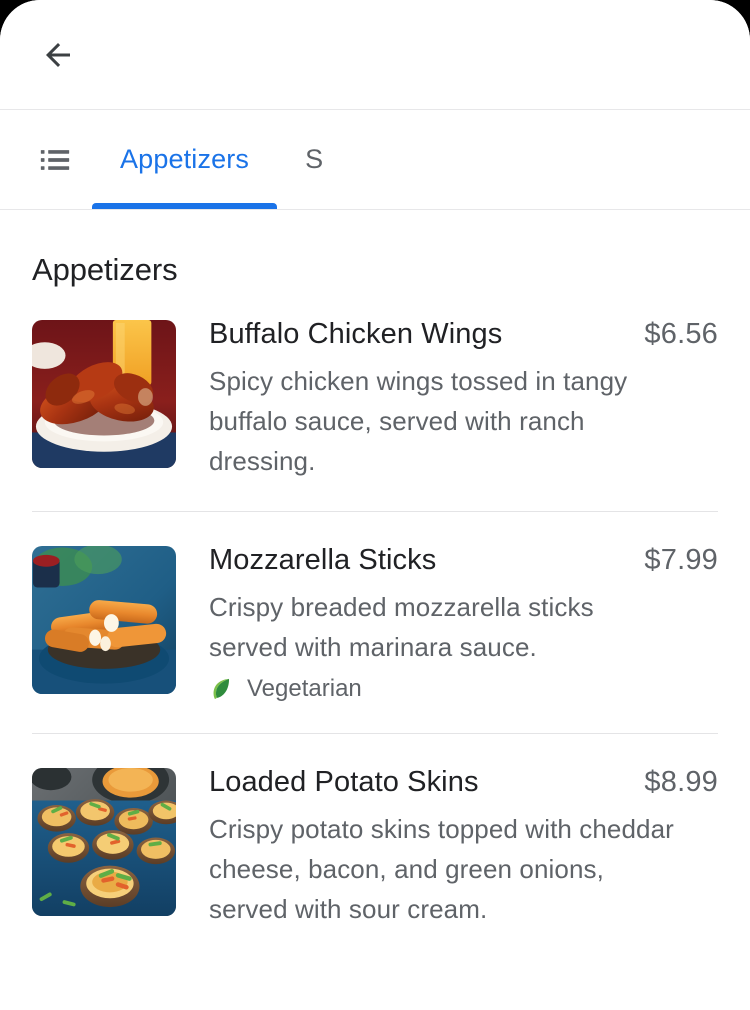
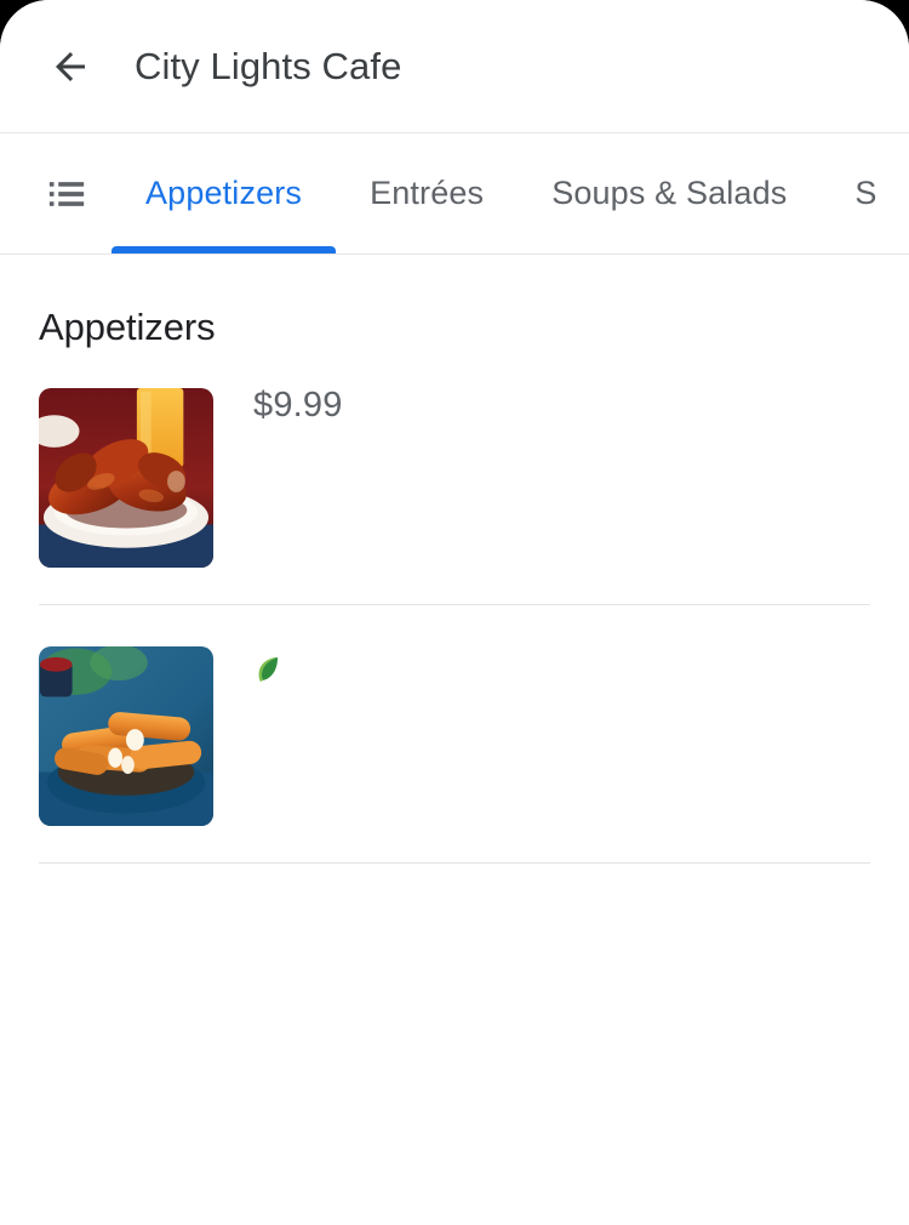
+ City Lights Cafe
  Appetizers
+ Entrées
+ Soups & Salads
  S
  Appetizers
- Buffalo Chicken Wings
- $6.56
+ $9.99
- Spicy chicken wings tossed in tangy buffalo sauce, served with ranch dressing.
- Mozzarella Sticks
- $7.99
- Crispy breaded mozzarella sticks served with marinara sauce.
- Vegetarian
- Loaded Potato Skins
- $8.99
- Crispy potato skins topped with cheddar cheese, bacon, and green onions, served with sour cream.
